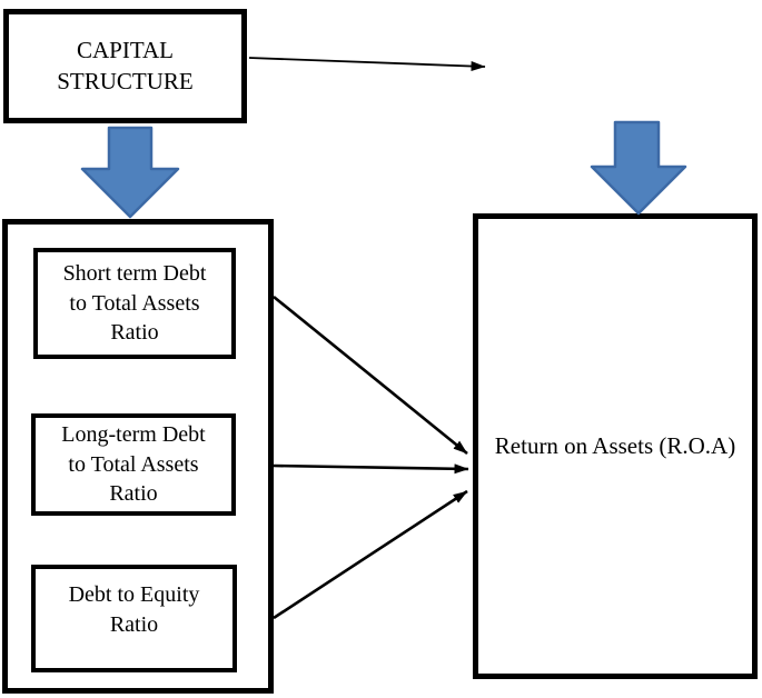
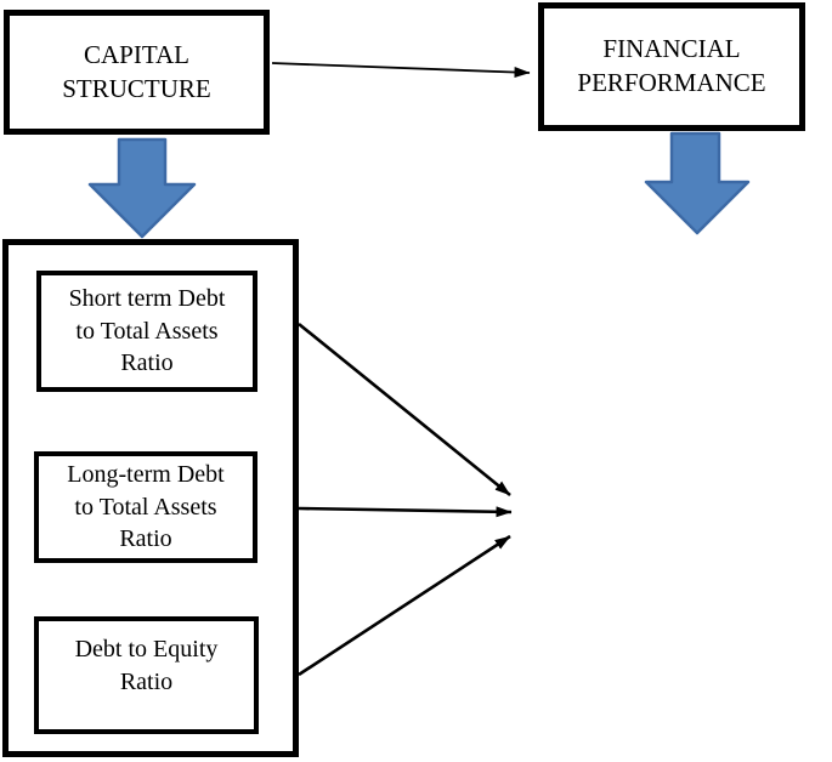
  CAPITAL
  STRUCTURE
+ FINANCIAL
+ PERFORMANCE
  Short term Debt
  to Total Assets
  Ratio
  Long-term Debt
  to Total Assets
  Ratio
  Debt to Equity
  Ratio
- Return on Assets (R.O.A)
